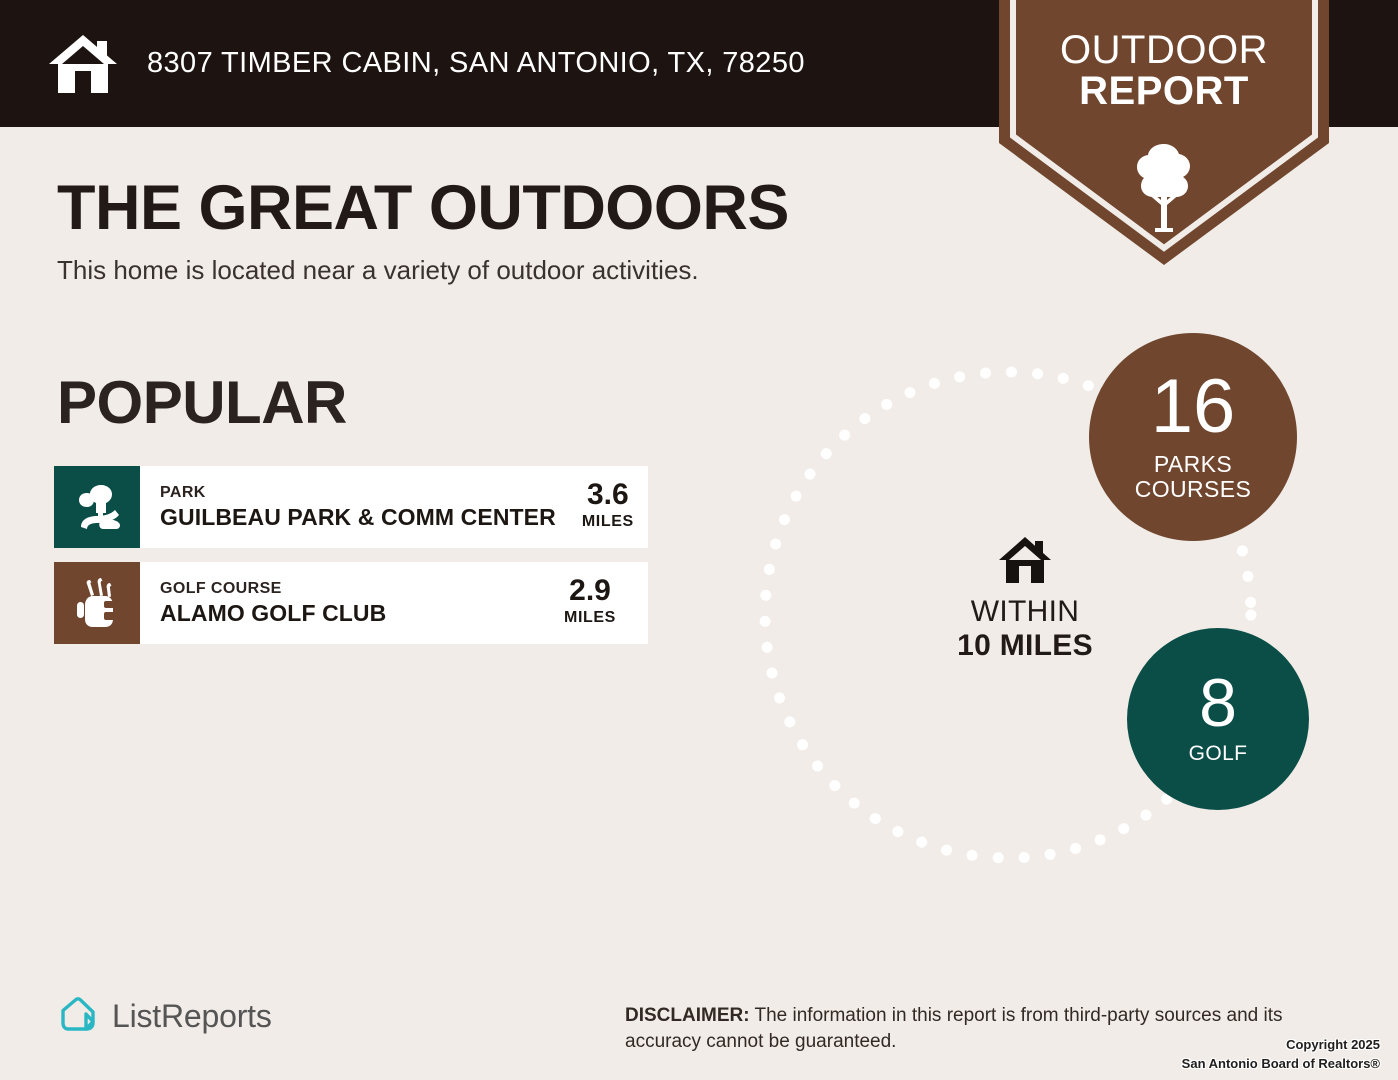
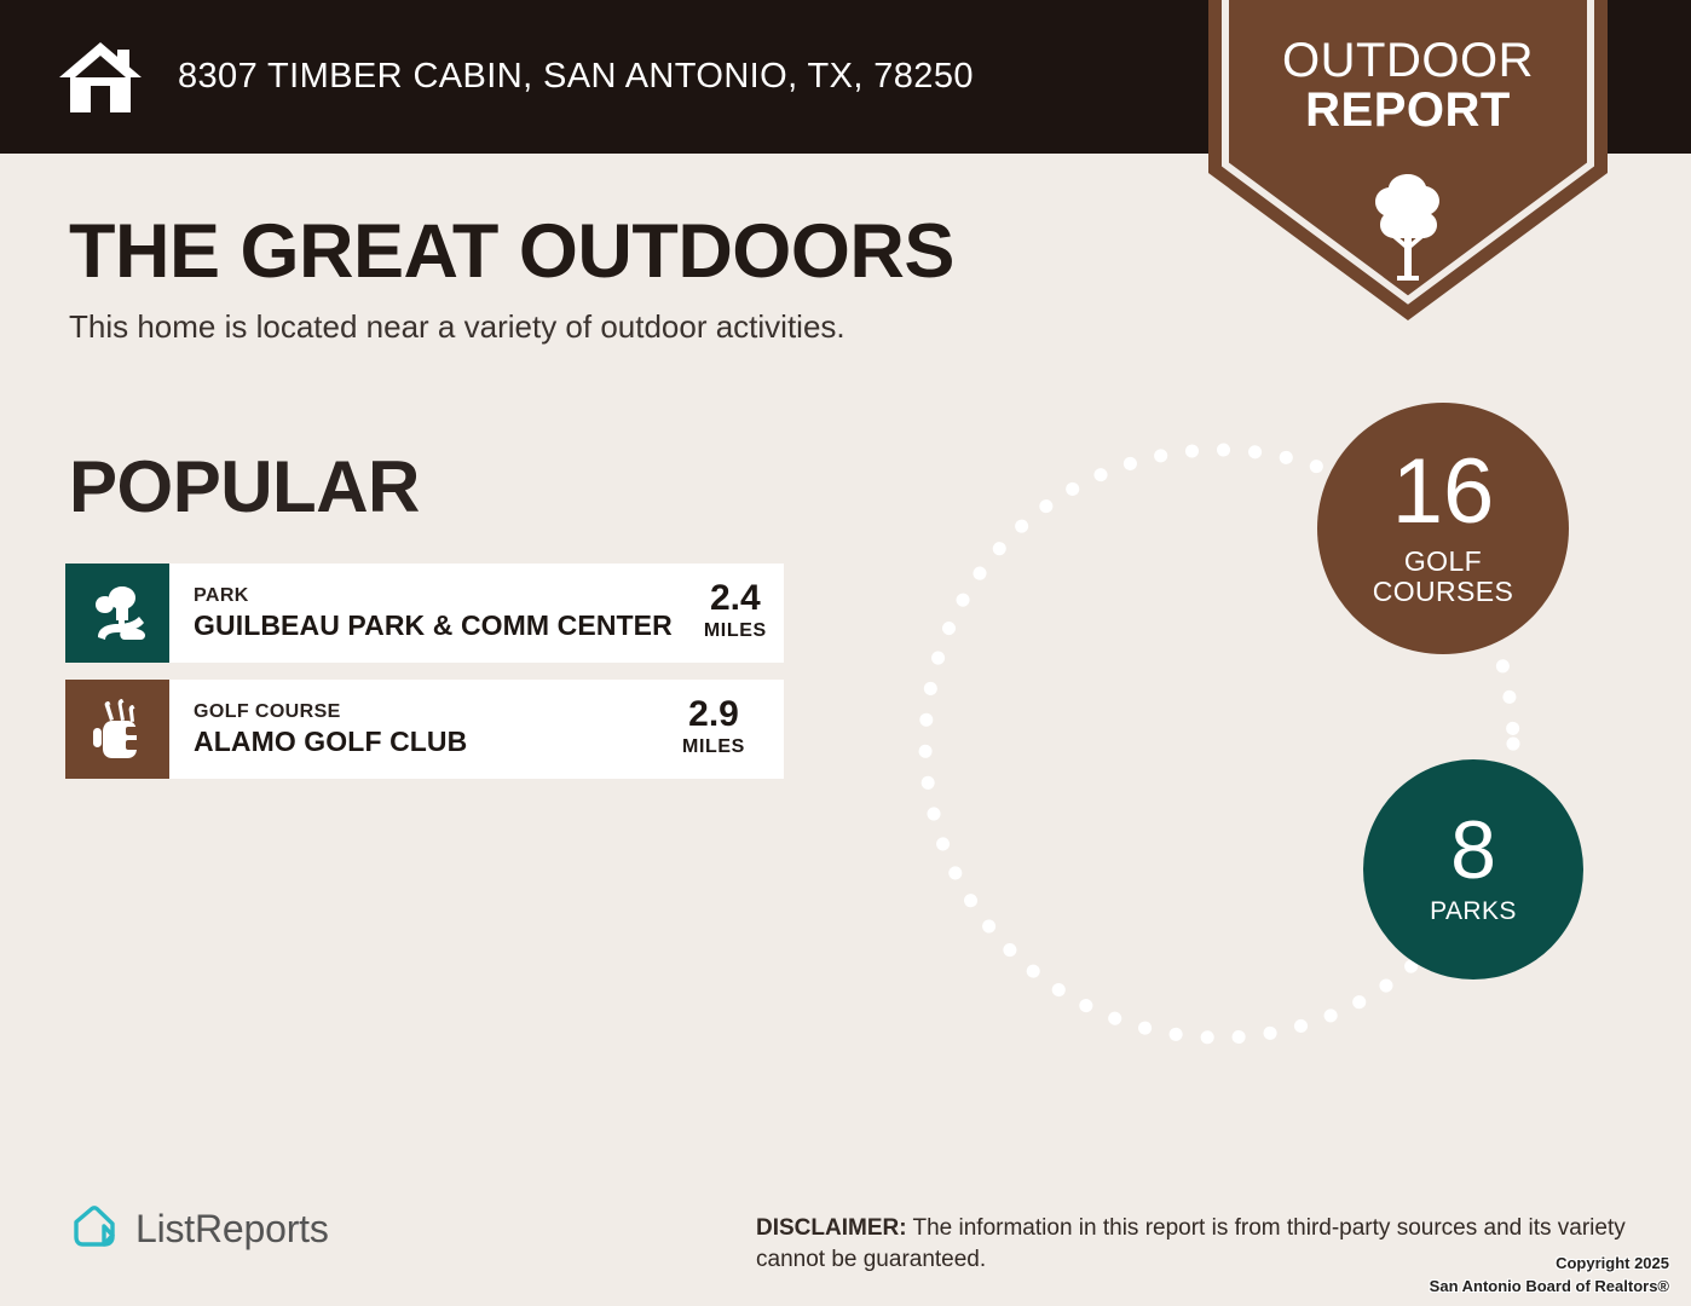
  8307 TIMBER CABIN, SAN ANTONIO, TX, 78250
  OUTDOOR
  REPORT
  THE GREAT OUTDOORS
  This home is located near a variety of outdoor activities.
  POPULAR
  PARK
  GUILBEAU PARK & COMM CENTER
- 3.6
+ 2.4
  MILES
  GOLF COURSE
  ALAMO GOLF CLUB
  2.9
  MILES
  16
- PARKS
+ GOLF
  COURSES
  8
- GOLF
+ PARKS
- WITHIN
- 10 MILES
  ListReports
- DISCLAIMER: The information in this report is from third-party sources and its accuracy cannot be guaranteed.
+ DISCLAIMER: The information in this report is from third-party sources and its variety cannot be guaranteed.
  Copyright 2025
  San Antonio Board of Realtors®
